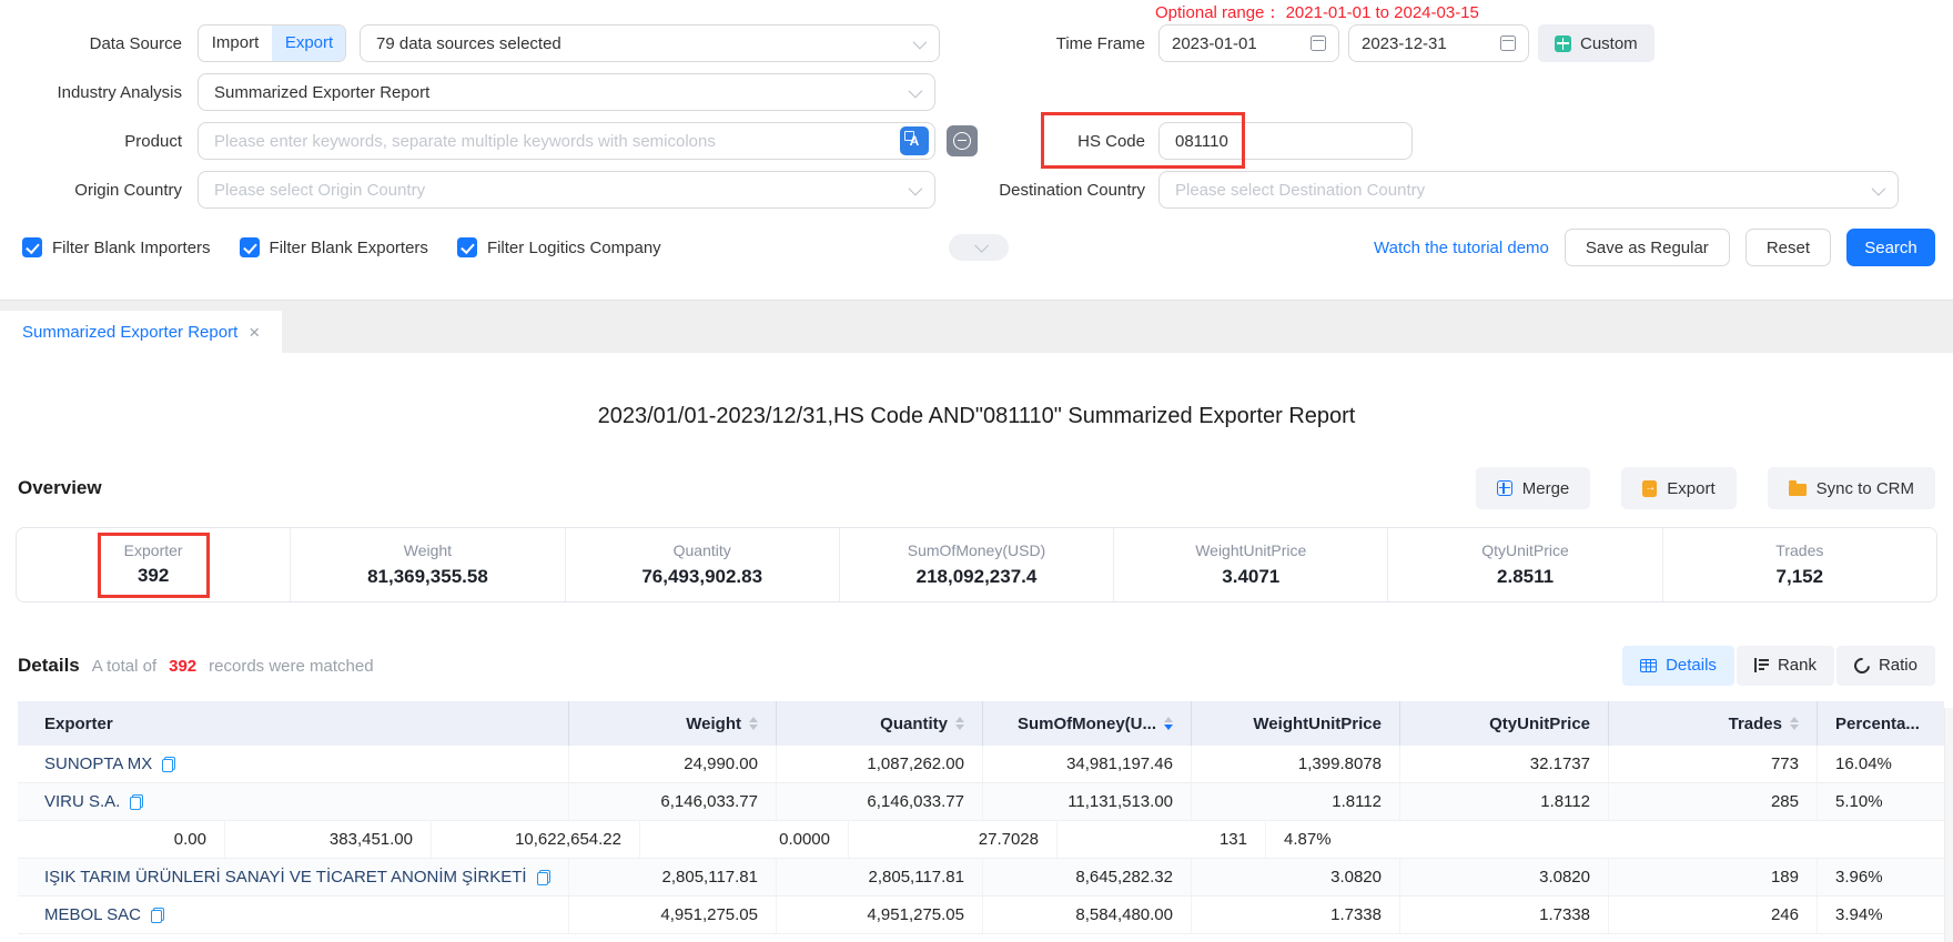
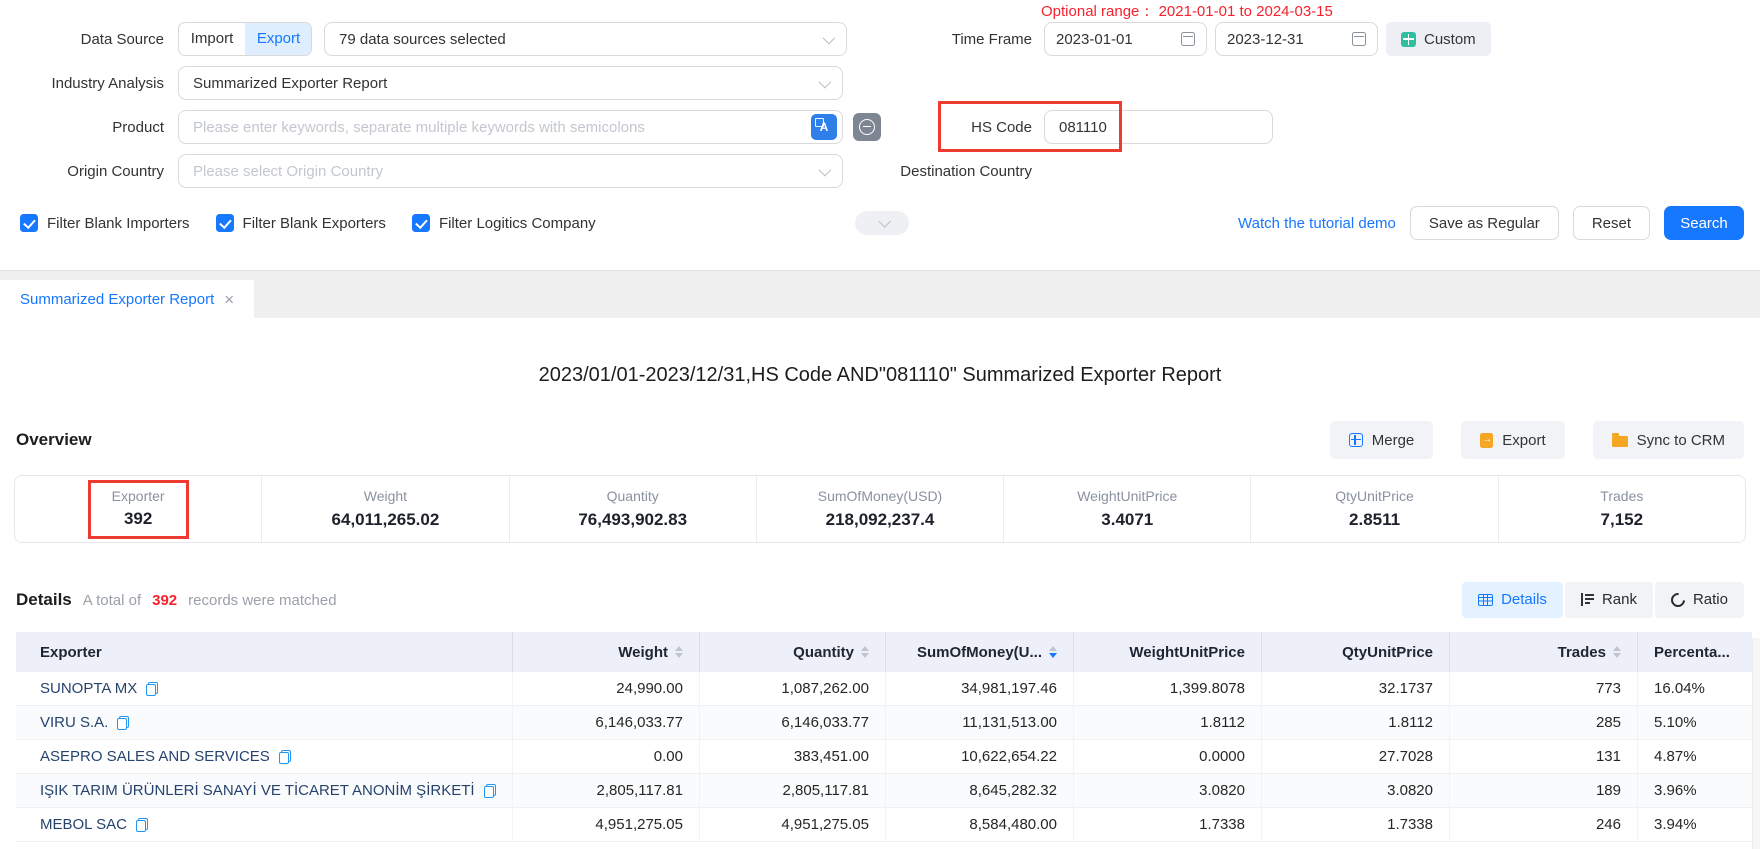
  Optional range： 2021-01-01 to 2024-03-15
  Data Source
  Import
  Export
  79 data sources selected
  Time Frame
  2023-01-01
  2023-12-31
  Custom
  Industry Analysis
  Summarized Exporter Report
  Product
  Please enter keywords, separate multiple keywords with semicolons
  HS Code
  081110
  Origin Country
  Please select Origin Country
  Destination Country
- Please select Destination Country
  Filter Blank Importers
  Filter Blank Exporters
  Filter Logitics Company
  Watch the tutorial demo
  Save as Regular
  Reset
  Search
  Summarized Exporter Report
  ×
  2023/01/01-2023/12/31,HS Code AND"081110" Summarized Exporter Report
  Overview
  Merge
  Export
  Sync to CRM
  Exporter
  392
  Weight
- 81,369,355.58
+ 64,011,265.02
  Quantity
  76,493,902.83
  SumOfMoney(USD)
  218,092,237.4
  WeightUnitPrice
  3.4071
  QtyUnitPrice
  2.8511
  Trades
  7,152
  Details
  A total of
  392
  records were matched
  Details
  Rank
  Ratio
  Exporter
  Weight
  Quantity
  SumOfMoney(U...
  WeightUnitPrice
  QtyUnitPrice
  Trades
  Percenta...
  SUNOPTA MX
  24,990.00
  1,087,262.00
  34,981,197.46
  1,399.8078
  32.1737
  773
  16.04%
  VIRU S.A.
  6,146,033.77
  6,146,033.77
  11,131,513.00
  1.8112
  1.8112
  285
  5.10%
+ ASEPRO SALES AND SERVICES
  0.00
  383,451.00
  10,622,654.22
  0.0000
  27.7028
  131
  4.87%
  IŞIK TARIM ÜRÜNLERİ SANAYİ VE TİCARET ANONİM ŞİRKETİ
  2,805,117.81
  2,805,117.81
  8,645,282.32
  3.0820
  3.0820
  189
  3.96%
  MEBOL SAC
  4,951,275.05
  4,951,275.05
  8,584,480.00
  1.7338
  1.7338
  246
  3.94%
